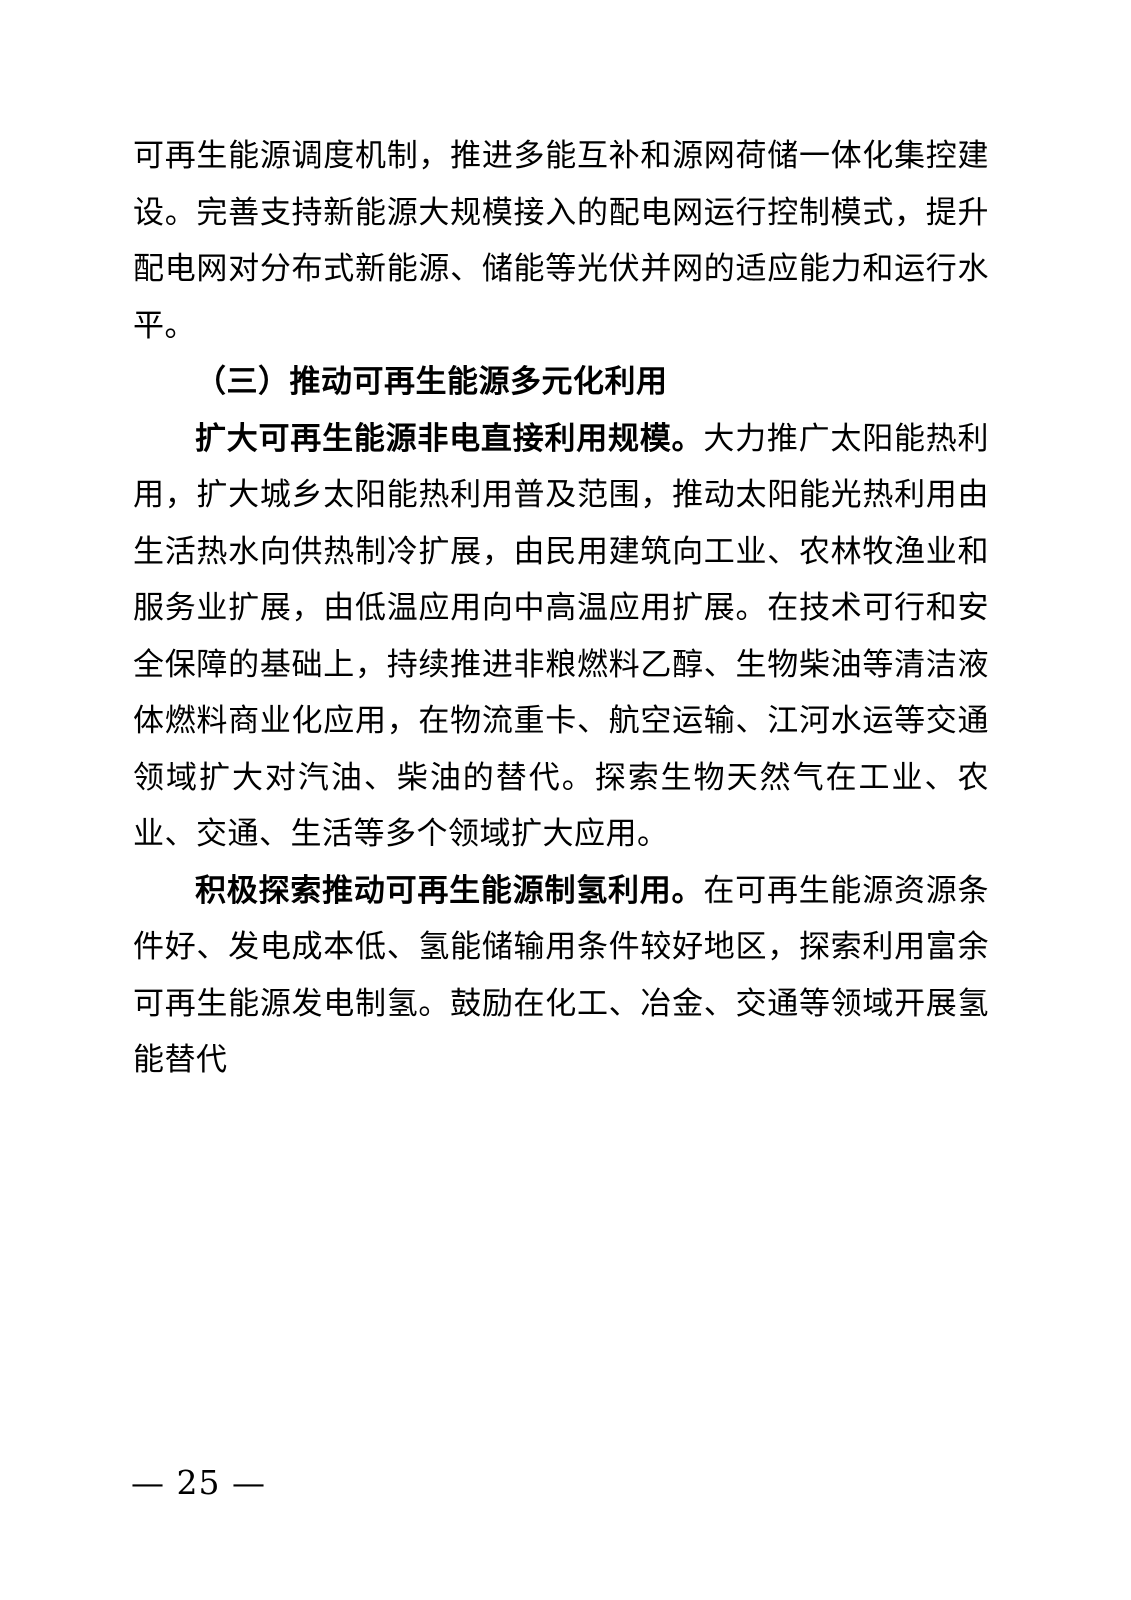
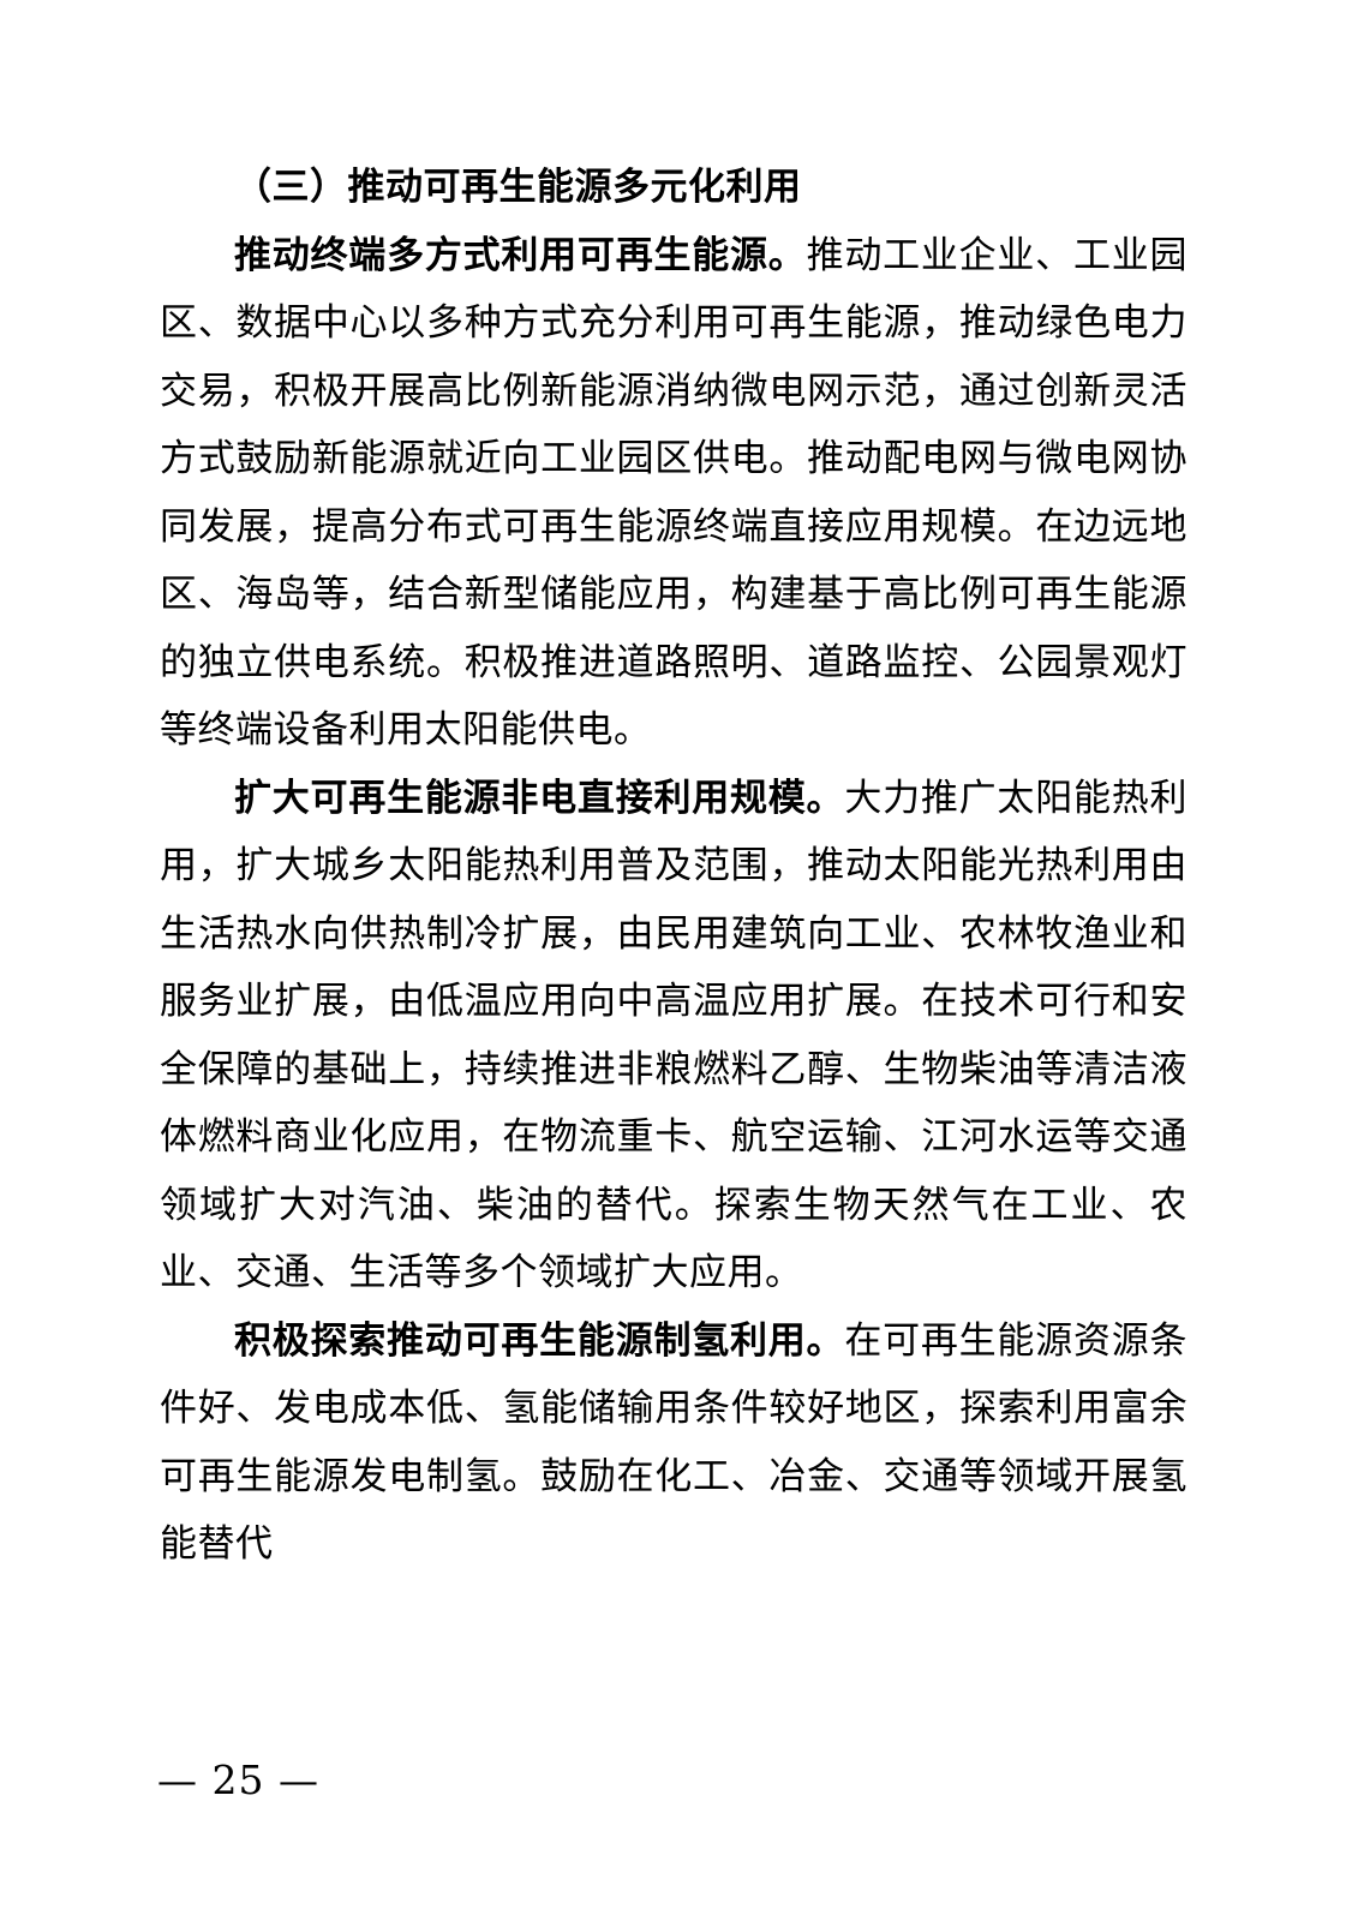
- 可再生能源调度机制，推进多能互补和源网荷储一体化集控建设。完善支持新能源大规模接入的配电网运行控制模式，提升配电网对分布式新能源、储能等光伏并网的适应能力和运行水平。
  （三）推动可再生能源多元化利用
+ 推动终端多方式利用可再生能源。推动工业企业、工业园区、数据中心以多种方式充分利用可再生能源，推动绿色电力交易，积极开展高比例新能源消纳微电网示范，通过创新灵活方式鼓励新能源就近向工业园区供电。推动配电网与微电网协同发展，提高分布式可再生能源终端直接应用规模。在边远地区、海岛等，结合新型储能应用，构建基于高比例可再生能源的独立供电系统。积极推进道路照明、道路监控、公园景观灯等终端设备利用太阳能供电。
  扩大可再生能源非电直接利用规模。大力推广太阳能热利用，扩大城乡太阳能热利用普及范围，推动太阳能光热利用由生活热水向供热制冷扩展，由民用建筑向工业、农林牧渔业和服务业扩展，由低温应用向中高温应用扩展。在技术可行和安全保障的基础上，持续推进非粮燃料乙醇、生物柴油等清洁液体燃料商业化应用，在物流重卡、航空运输、江河水运等交通领域扩大对汽油、柴油的替代。探索生物天然气在工业、农业、交通、生活等多个领域扩大应用。
  积极探索推动可再生能源制氢利用。在可再生能源资源条件好、发电成本低、氢能储输用条件较好地区，探索利用富余可再生能源发电制氢。鼓励在化工、冶金、交通等领域开展氢能替代
  — 25 —
